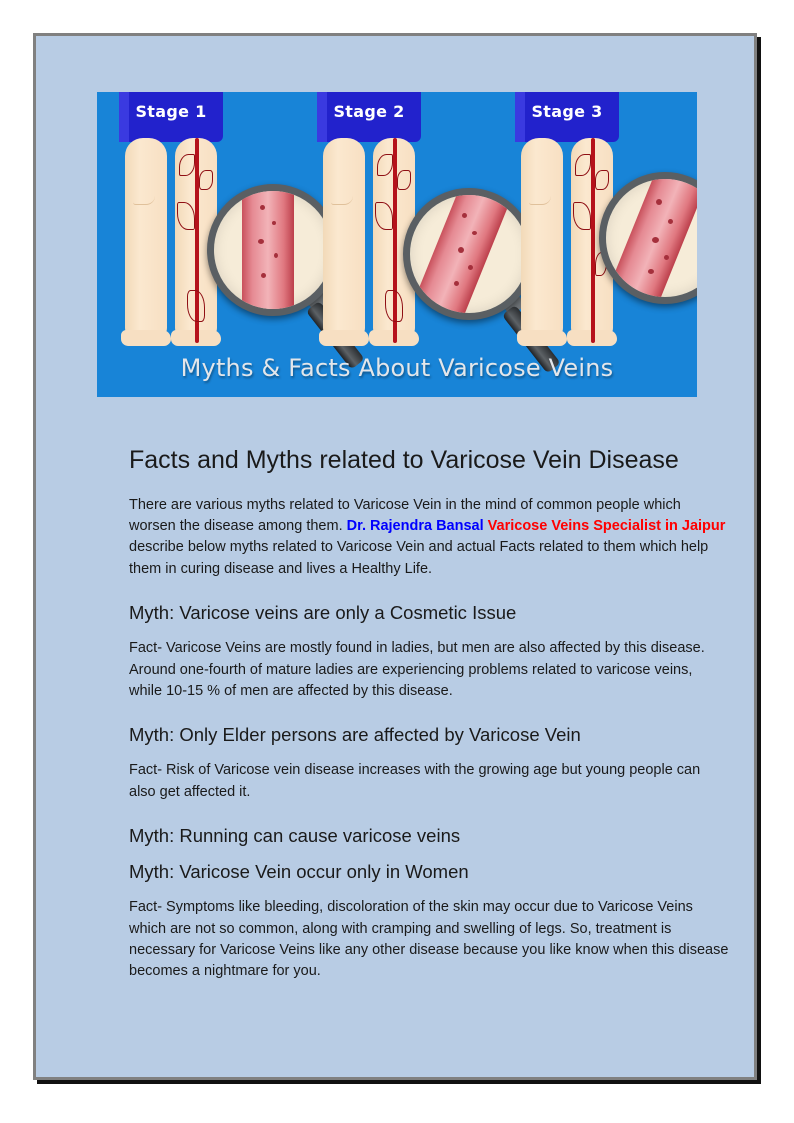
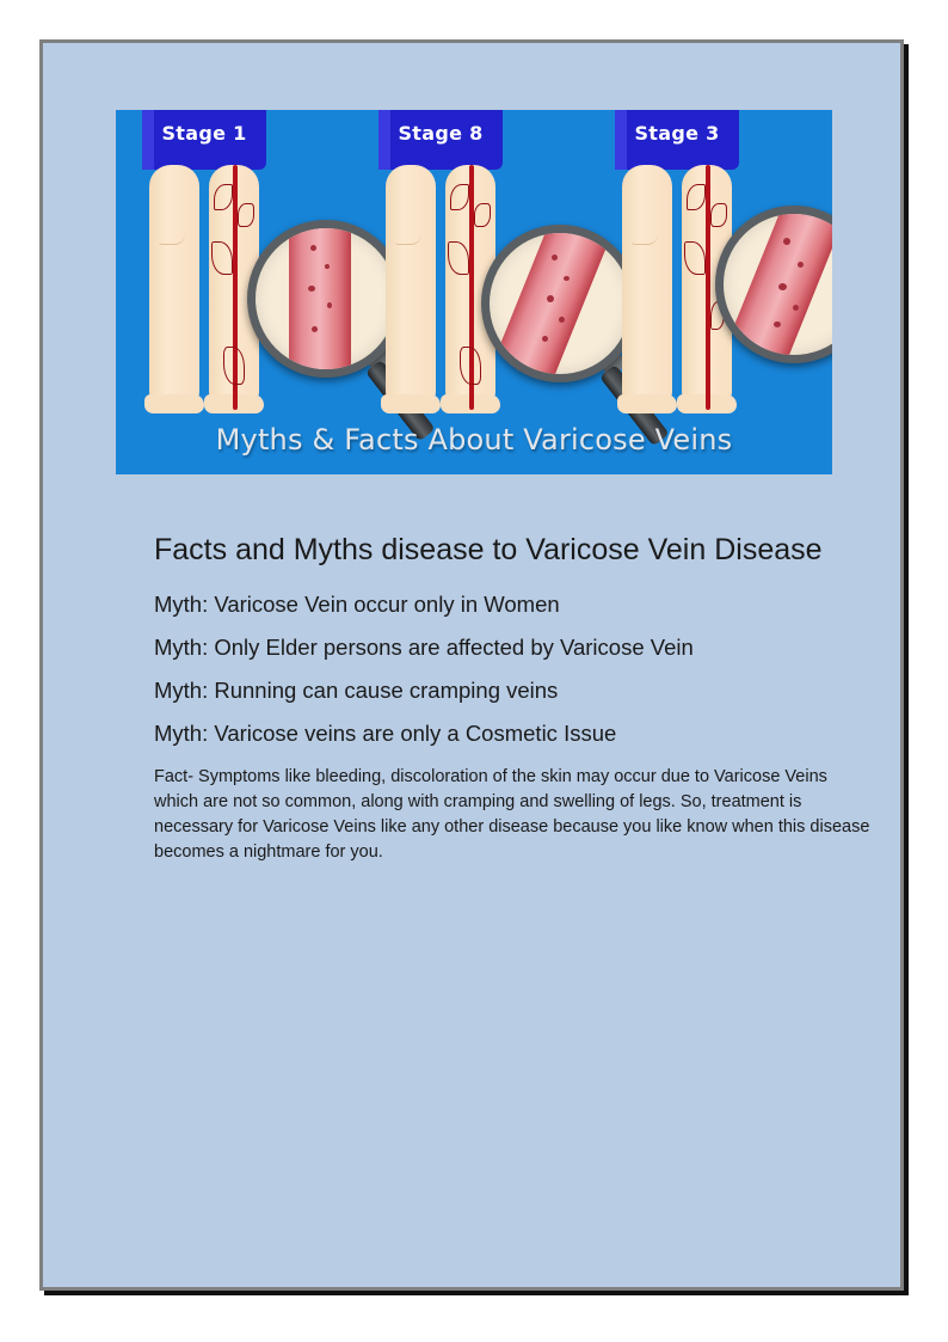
  Stage 1
- Stage 2
+ Stage 8
  Stage 3
  Myths & Facts About Varicose Veins
- Facts and Myths related to Varicose Vein Disease
+ Facts and Myths disease to Varicose Vein Disease
- There are various myths related to Varicose Vein in the mind of common people which worsen the disease among them. Dr. Rajendra Bansal Varicose Veins Specialist in Jaipur describe below myths related to Varicose Vein and actual Facts related to them which help them in curing disease and lives a Healthy Life.
- Myth: Varicose veins are only a Cosmetic Issue
+ Myth: Varicose Vein occur only in Women
- Fact- Varicose Veins are mostly found in ladies, but men are also affected by this disease. Around one-fourth of mature ladies are experiencing problems related to varicose veins, while 10-15 % of men are affected by this disease.
  Myth: Only Elder persons are affected by Varicose Vein
- Fact- Risk of Varicose vein disease increases with the growing age but young people can also get affected it.
- Myth: Running can cause varicose veins
+ Myth: Running can cause cramping veins
- Myth: Varicose Vein occur only in Women
+ Myth: Varicose veins are only a Cosmetic Issue
  Fact- Symptoms like bleeding, discoloration of the skin may occur due to Varicose Veins which are not so common, along with cramping and swelling of legs. So, treatment is necessary for Varicose Veins like any other disease because you like know when this disease becomes a nightmare for you.
